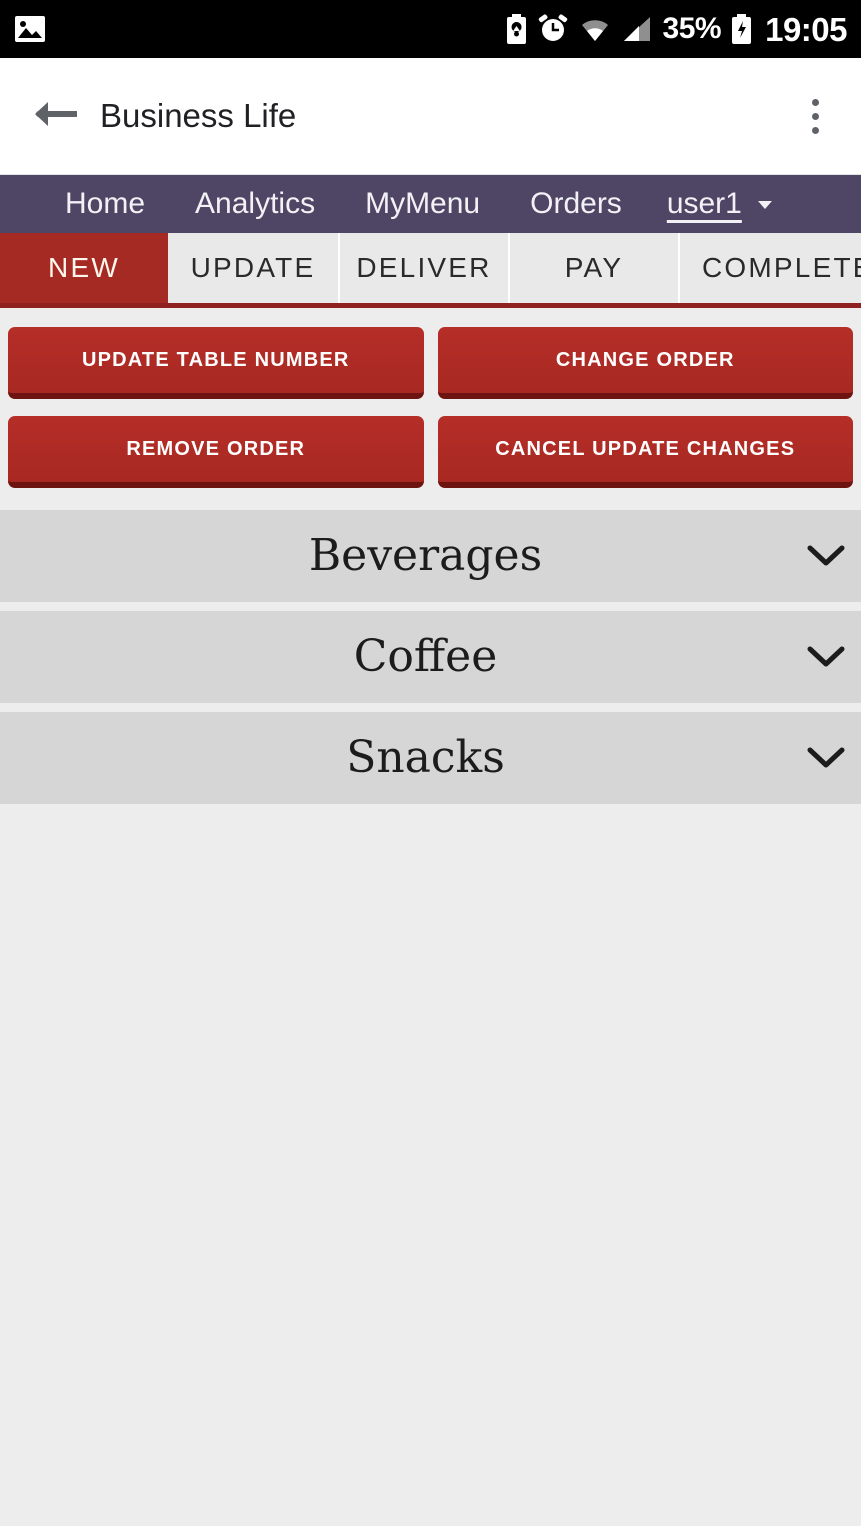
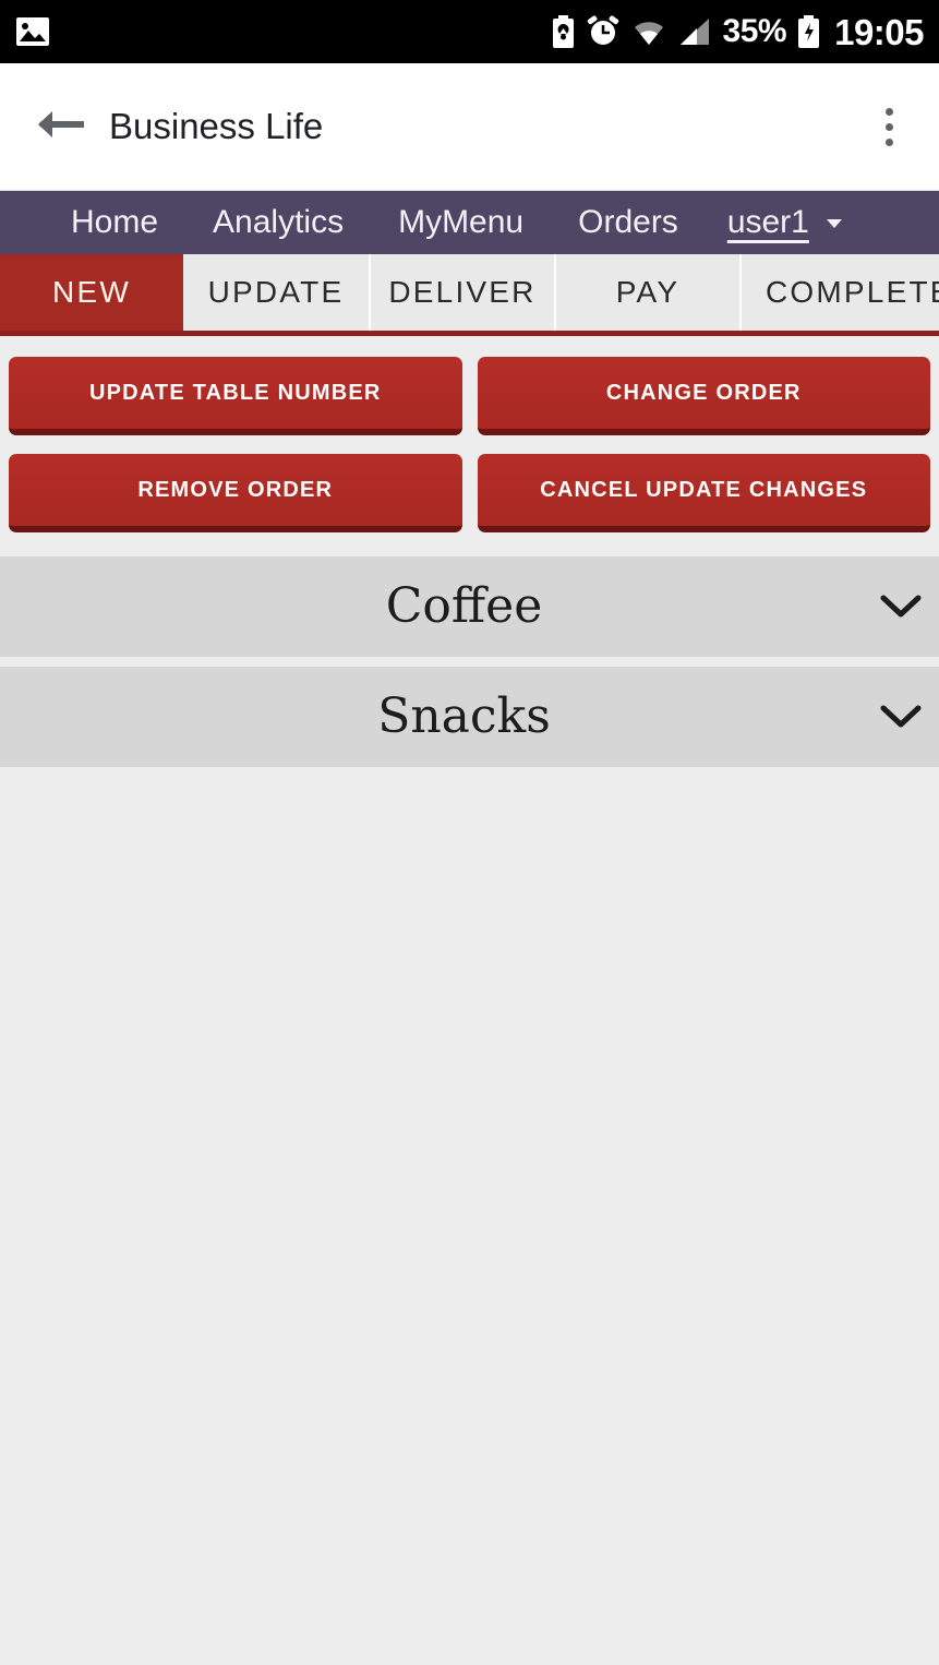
  35%
  19:05
  Business Life
  Home
  Analytics
  MyMenu
  Orders
  user1
  NEW
  UPDATE
  DELIVER
  PAY
  COMPLET
  UPDATE TABLE NUMBER
  CHANGE ORDER
  REMOVE ORDER
  CANCEL UPDATE CHANGES
- Beverages
  Coffee
  Snacks
